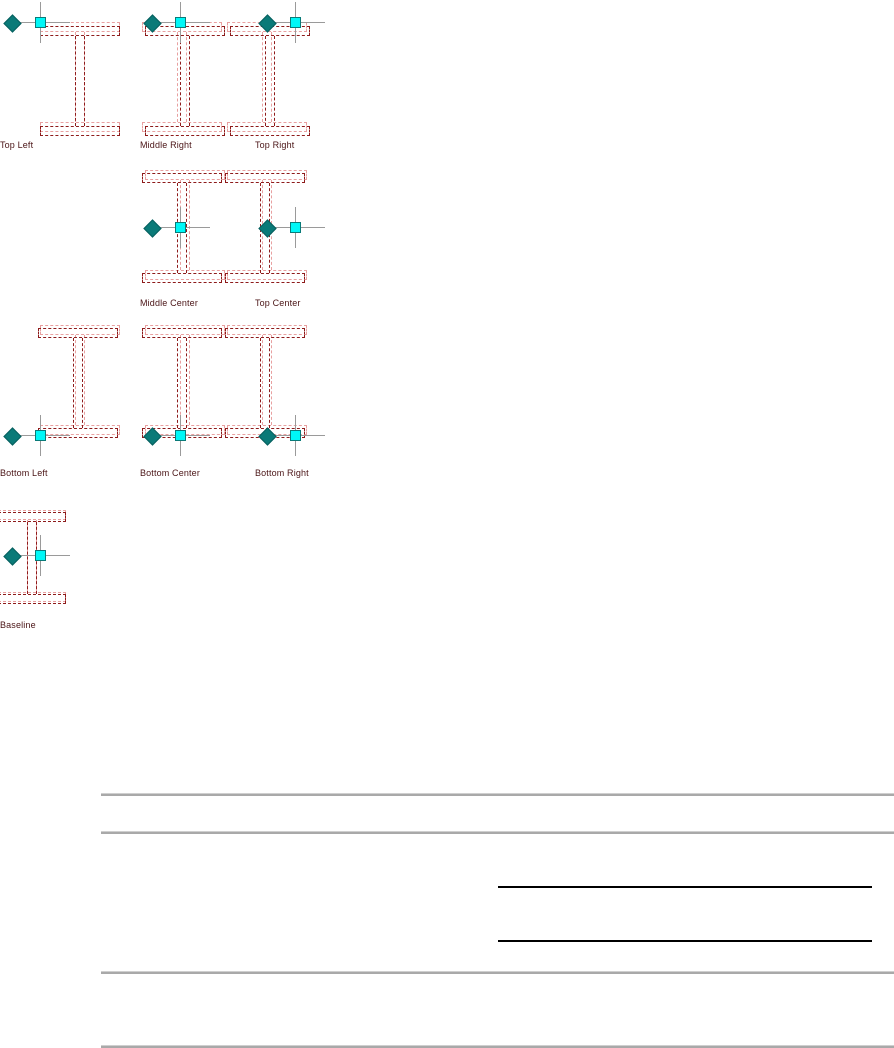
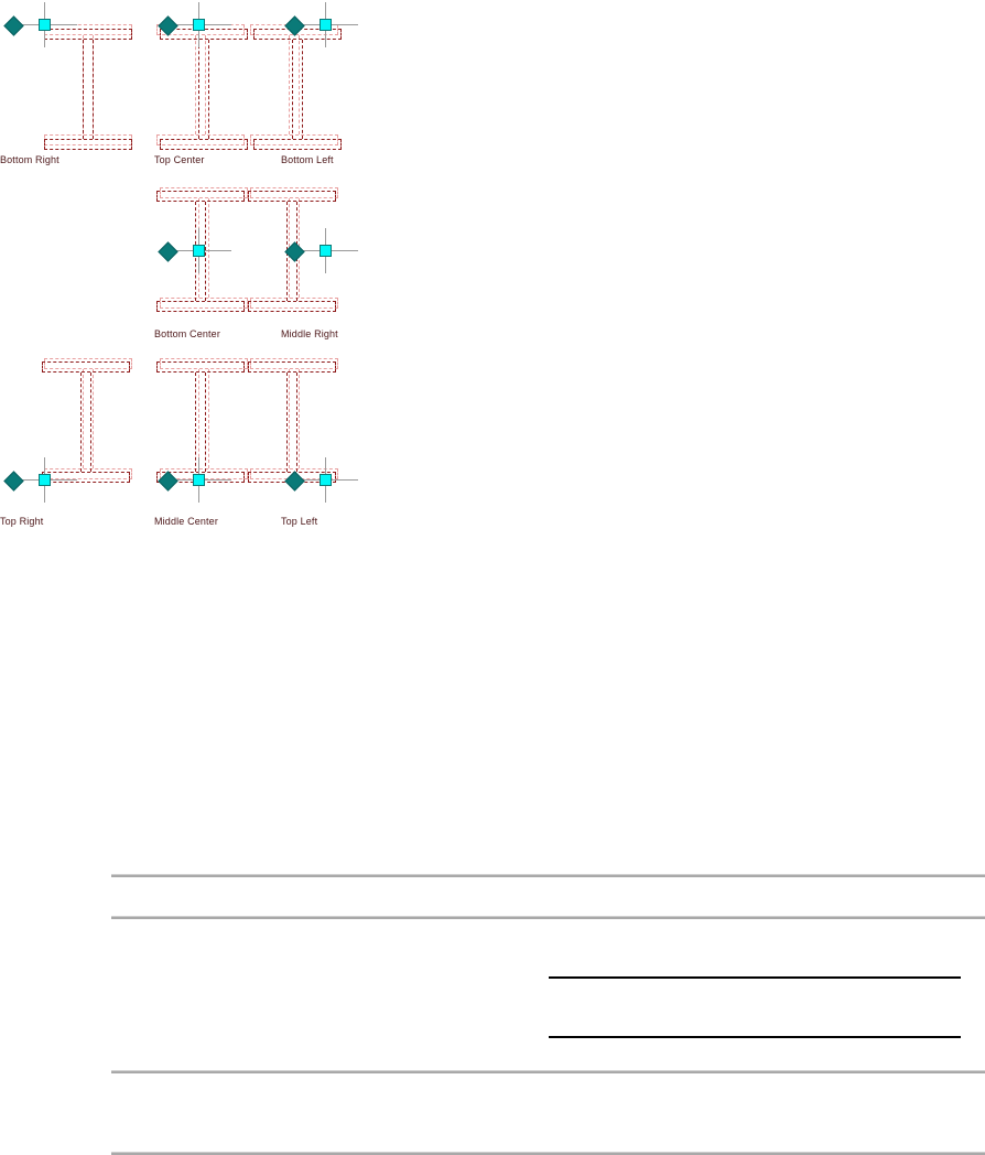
- Top Left
+ Bottom Right
- Middle Right
+ Top Center
- Top Right
+ Bottom Left
- Middle Center
+ Bottom Center
- Top Center
+ Middle Right
- Bottom Left
+ Top Right
- Bottom Center
+ Middle Center
- Bottom Right
+ Top Left
- Baseline
